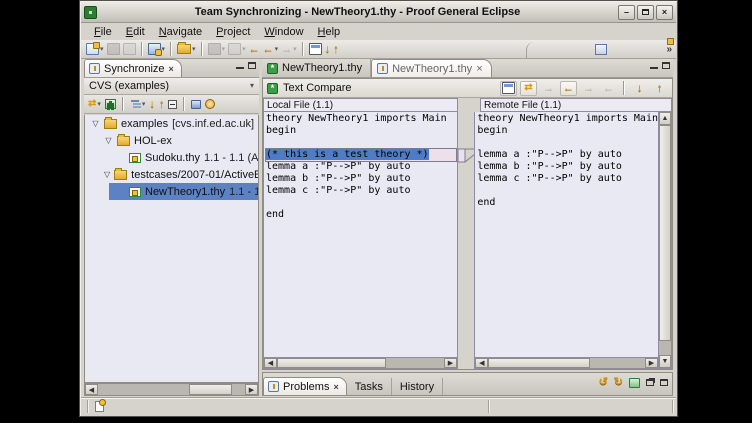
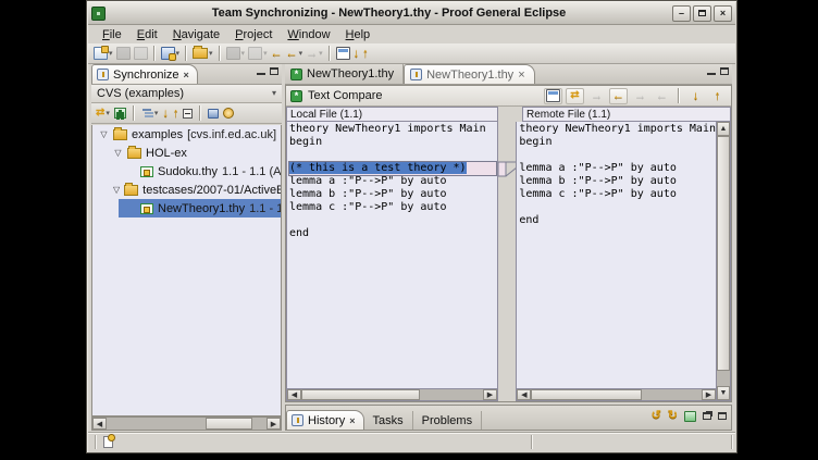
  Team Synchronizing - NewTheory1.thy - Proof General Eclipse
  –
  ×
  File
  Edit
  Navigate
  Project
  Window
  Help
  ←
  ←
  →
  ↓
  ↑
- »
  Synchronize
  ×
  CVS (examples)
  ▾
  ⇄
  ↓
  ↑
  ▽
  examples
  [cvs.inf.ed.ac.uk]
  ▽
  HOL-ex
  Sudoku.thy
  ▽
  testcases/2007-01/ActiveE
  NewTheory1.thy
  *
  NewTheory1.thy
  NewTheory1.thy
  ×
  *
  Text Compare
  ⇄
  →
  ←
  →
  ←
  ↓
  ↑
  Local File (1.1)
  Remote File (1.1)
  theory NewTheory1 imports Main
  begin
  (* this is a test theory *)
  lemma a :"P-->P" by auto
  lemma b :"P-->P" by auto
  lemma c :"P-->P" by auto
  end
  theory NewTheory1 imports Main
  begin
  lemma a :"P-->P" by auto
  lemma b :"P-->P" by auto
  lemma c :"P-->P" by auto
  end
- Problems
+ History
  ×
  Tasks
- History
+ Problems
  ↺
  ↻
